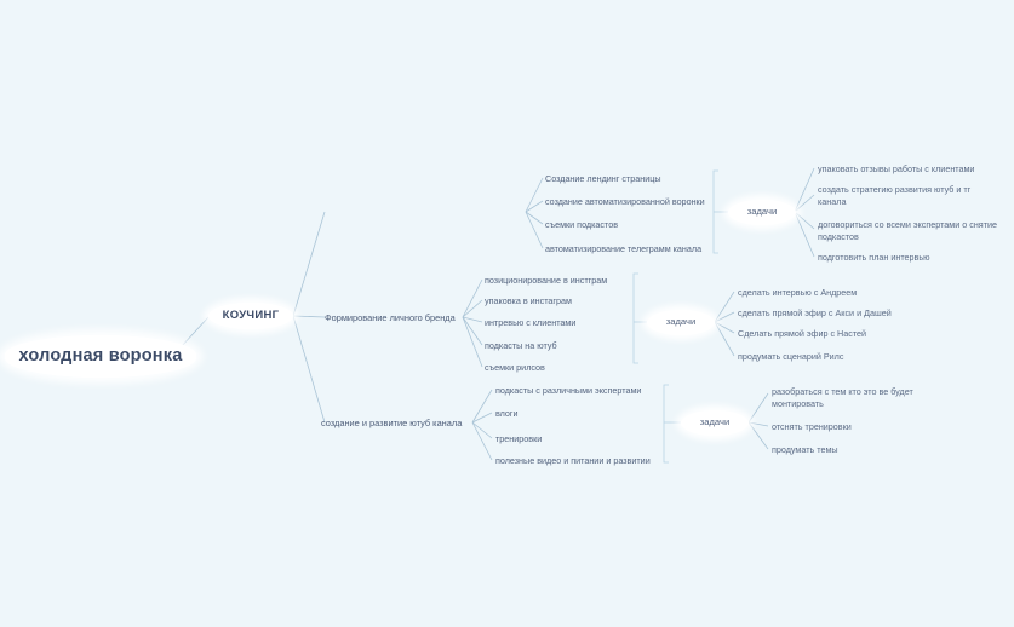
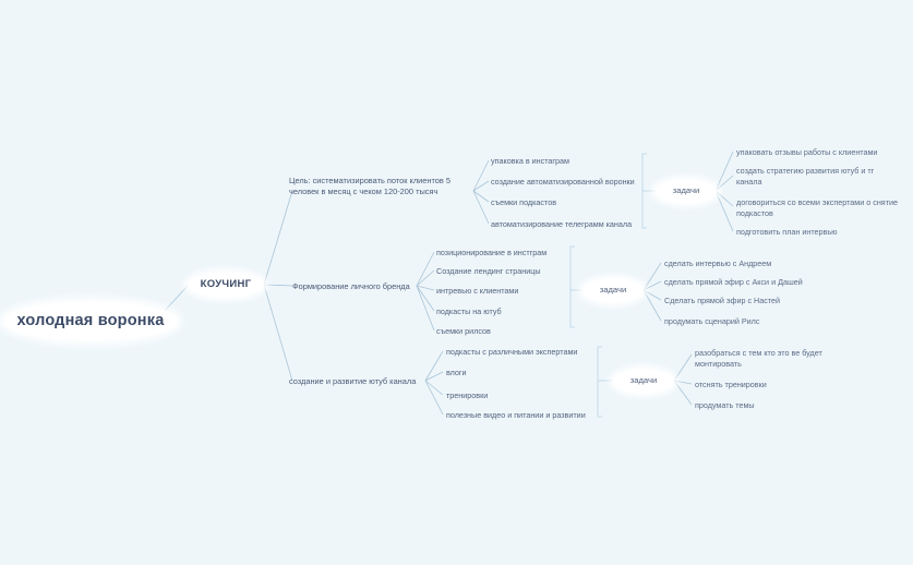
  холодная воронка
  КОУЧИНГ
+ Цель: систематизировать поток клиентов 5
+ человек в месяц с чеком 120-200 тысяч
- Создание лендинг страницы
+ упаковка в инстаграм
  создание автоматизированной воронки
  съемки подкастов
  автоматизирование телеграмм канала
  задачи
  упаковать отзывы работы с клиентами
  создать стратегию развития ютуб и тг
  канала
  договориться со всеми экспертами о снятие
  подкастов
  подготовить план интервью
  Формирование личного бренда
  позиционирование в инстграм
- упаковка в инстаграм
+ Создание лендинг страницы
  интревью с клиентами
  подкасты на ютуб
  съемки рилсов
  задачи
  сделать интервью с Андреем
  сделать прямой эфир с Акси и Дашей
  Сделать прямой эфир с Настей
  продумать сценарий Рилс
  создание и развитие ютуб канала
  подкасты с различными экспертами
  влоги
  тренировки
  полезные видео и питании и развитии
  задачи
  разобраться с тем кто это ве будет
  монтировать
  отснять тренировки
  продумать темы
